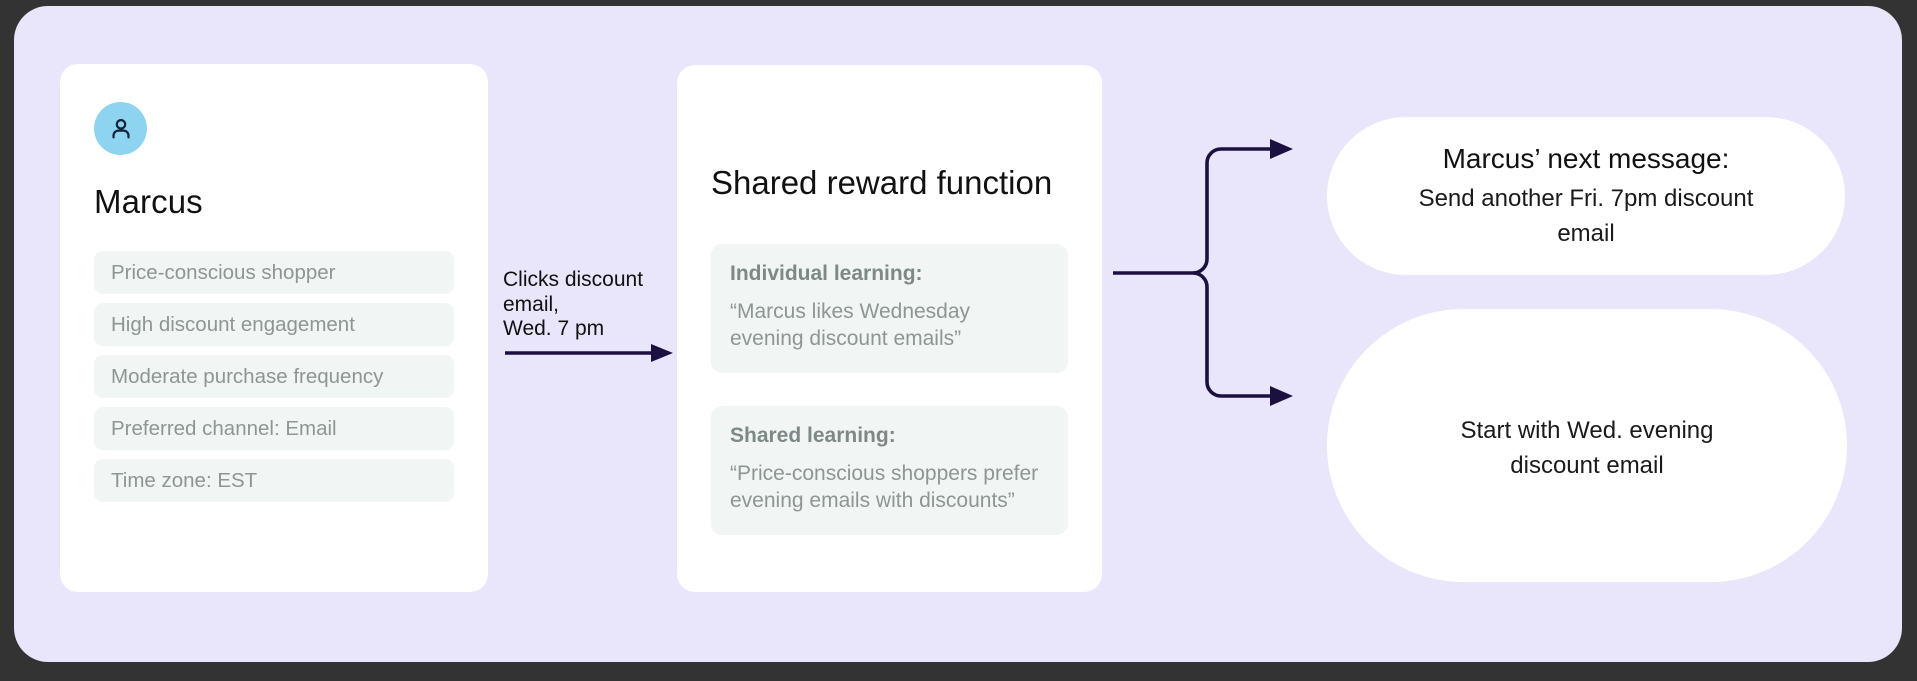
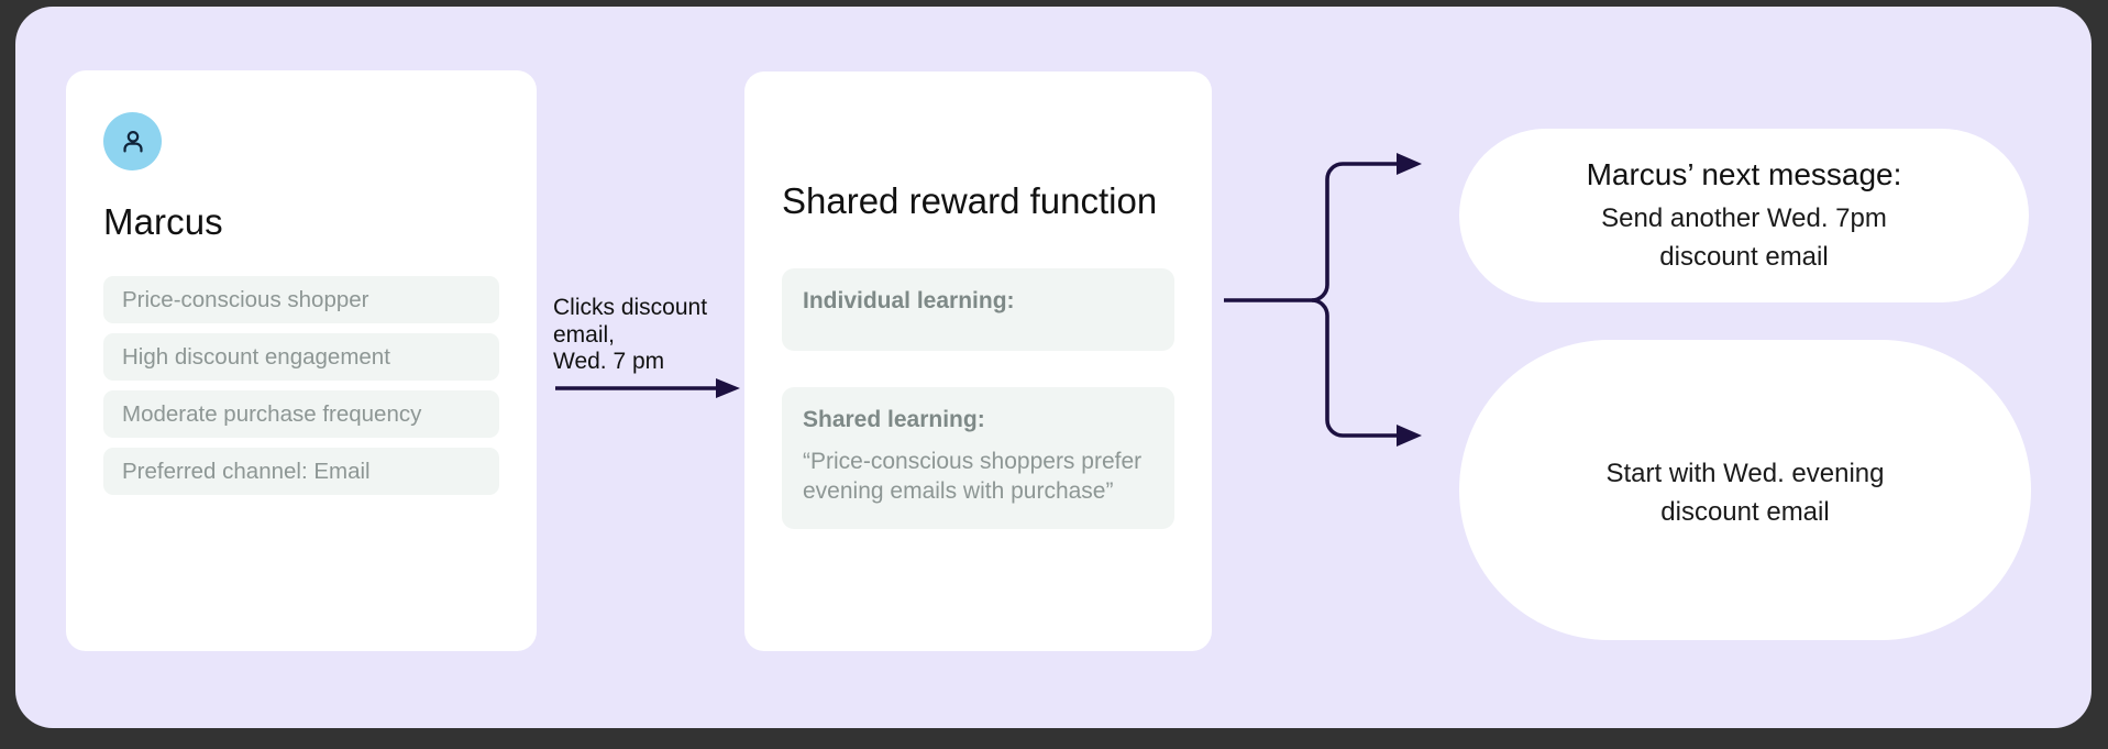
  Marcus
  Price-conscious shopper
  High discount engagement
  Moderate purchase frequency
  Preferred channel: Email
- Time zone: EST
  Clicks discount
  email,
  Wed. 7 pm
  Shared reward function
  Individual learning:
- “Marcus likes Wednesday evening discount emails”
  Shared learning:
- “Price-conscious shoppers prefer evening emails with discounts”
+ “Price-conscious shoppers prefer evening emails with purchase”
  Marcus’ next message:
- Send another Fri. 7pm discount email
+ Send another Wed. 7pm discount email
  Start with Wed. evening discount email
